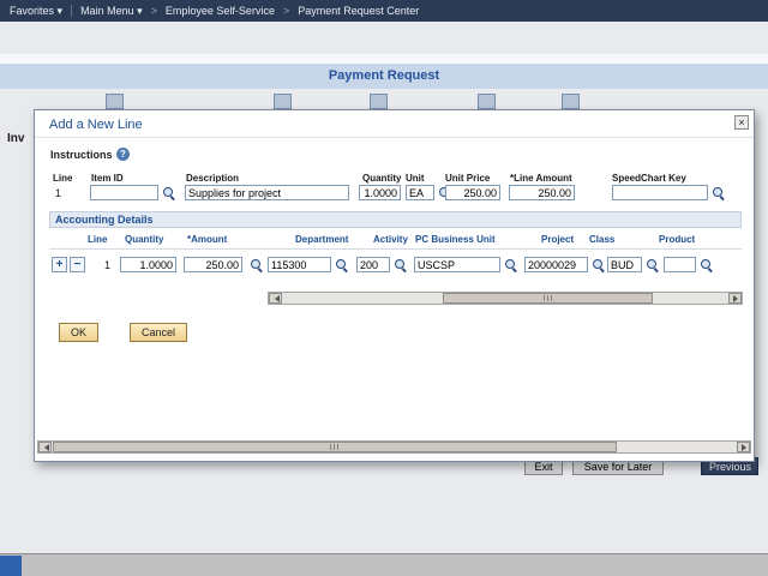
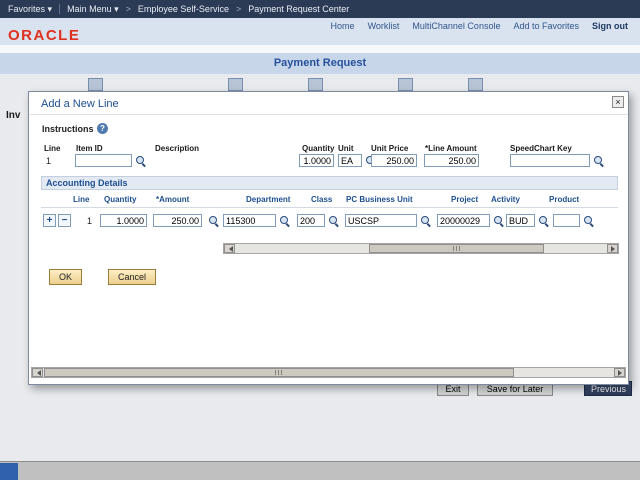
  Favorites ▾
  Main Menu ▾
  >
  Employee Self-Service
  >
  Payment Request Center
+ ORACLE
+ Home
+ Worklist
+ MultiChannel Console
+ Add to Favorites
+ Sign out
  Payment Request
  Inv
  Exit
  Save for Later
  Previous
  Add a New Line
  ×
  Instructions
  ?
  Line
  Item ID
  Description
  Quantity
  Unit
  Unit Price
  *Line Amount
  SpeedChart Key
  1
- Supplies for project
  1.0000
  EA
  250.00
  250.00
  Accounting Details
  Line
  Quantity
  *Amount
  Department
- Activity
+ Class
  PC Business Unit
  Project
- Class
+ Activity
  Product
  +
  −
  1
  1.0000
  250.00
  115300
  200
  USCSP
  20000029
  BUD
  OK
  Cancel
